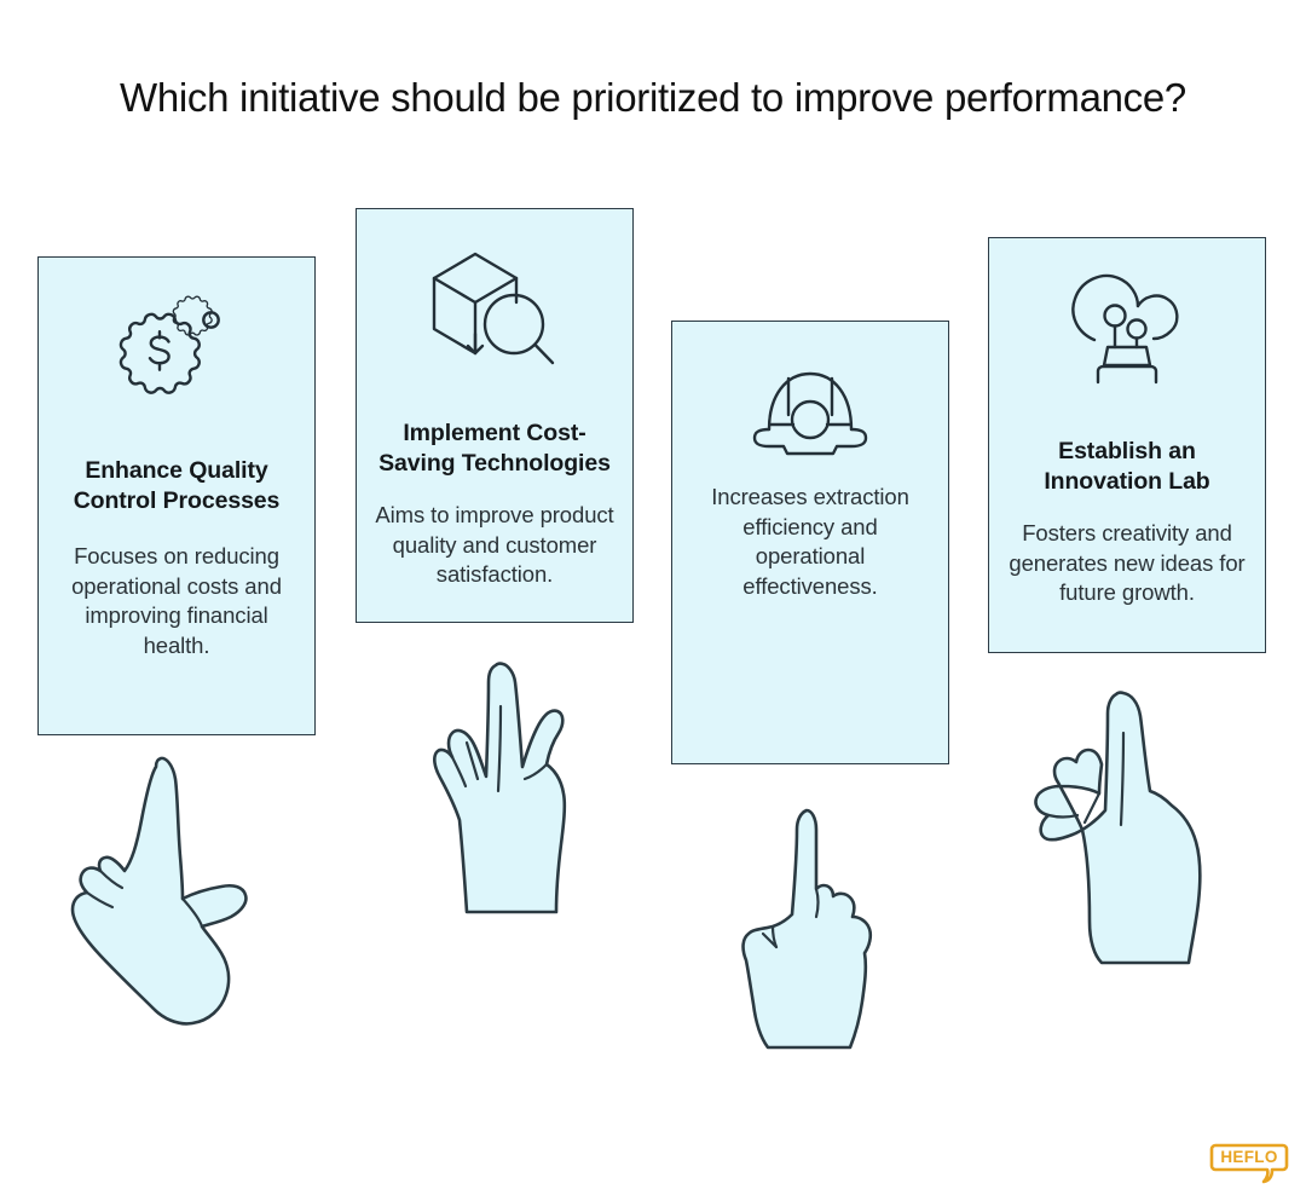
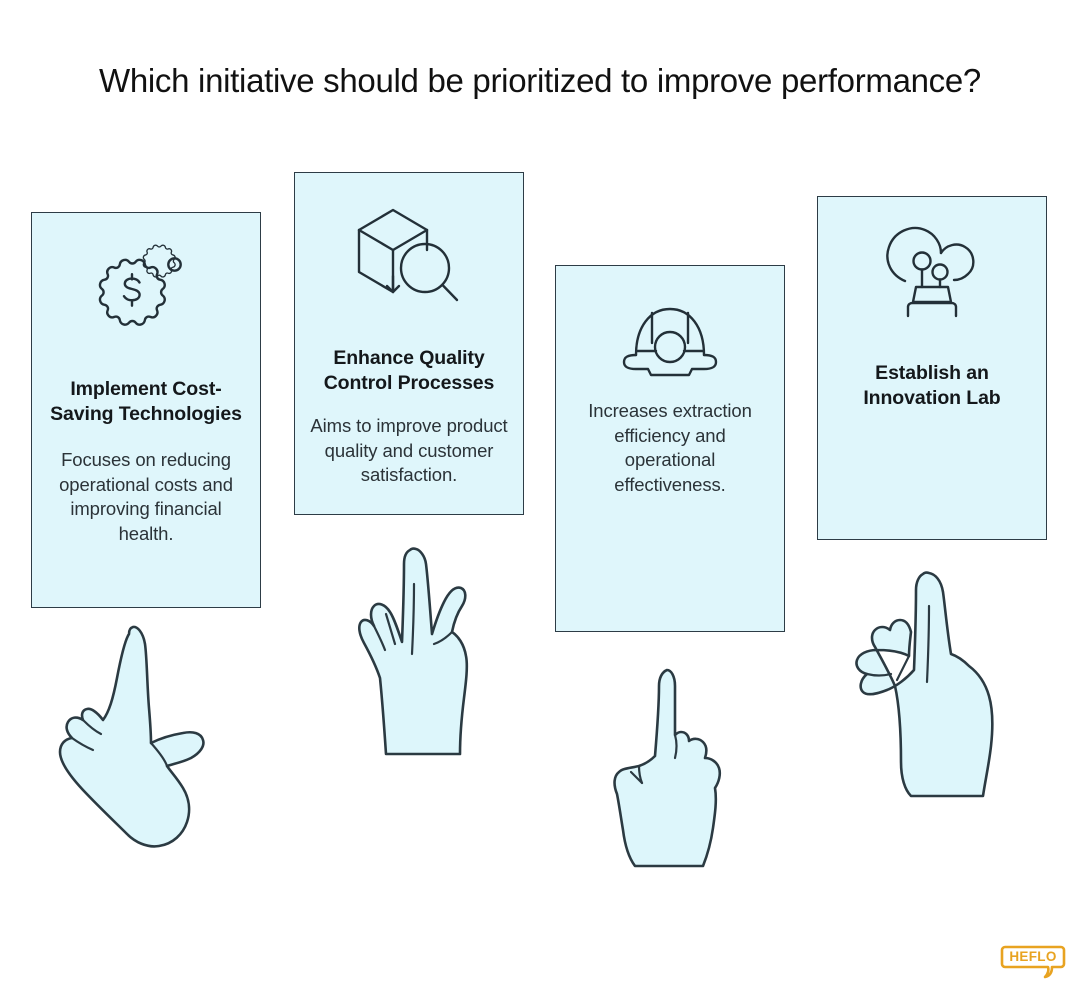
  Which initiative should be prioritized to improve performance?
- Enhance Quality Control Processes
+ Implement Cost-Saving Technologies
  Focuses on reducing operational costs and improving financial health.
- Implement Cost-Saving Technologies
+ Enhance Quality Control Processes
  Aims to improve product quality and customer satisfaction.
  Increases extraction efficiency and operational effectiveness.
  Establish an Innovation Lab
- Fosters creativity and generates new ideas for future growth.
  HEFLO
